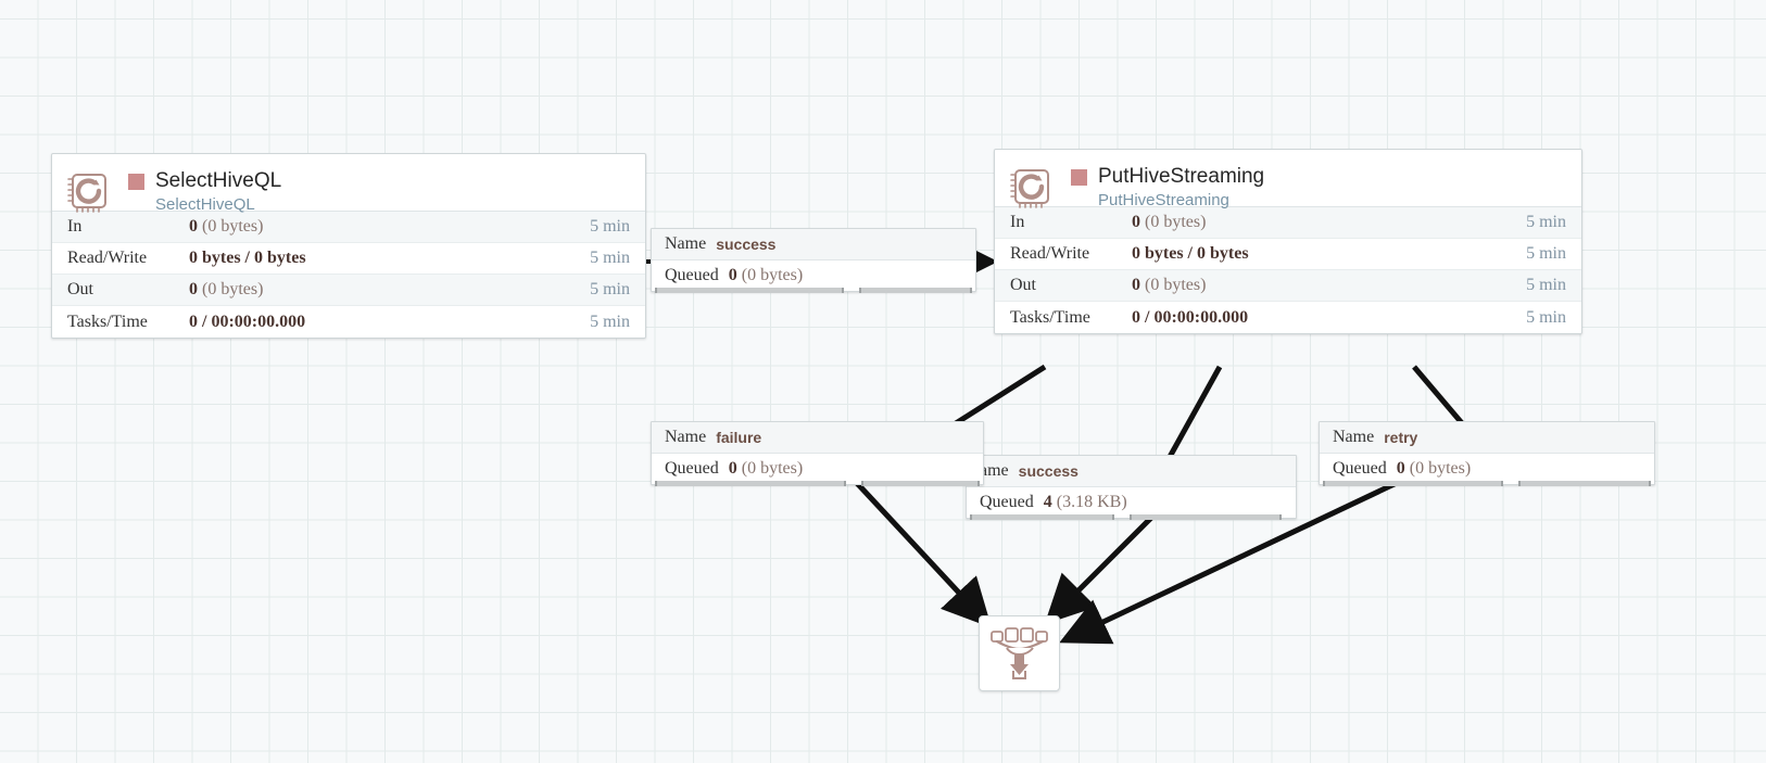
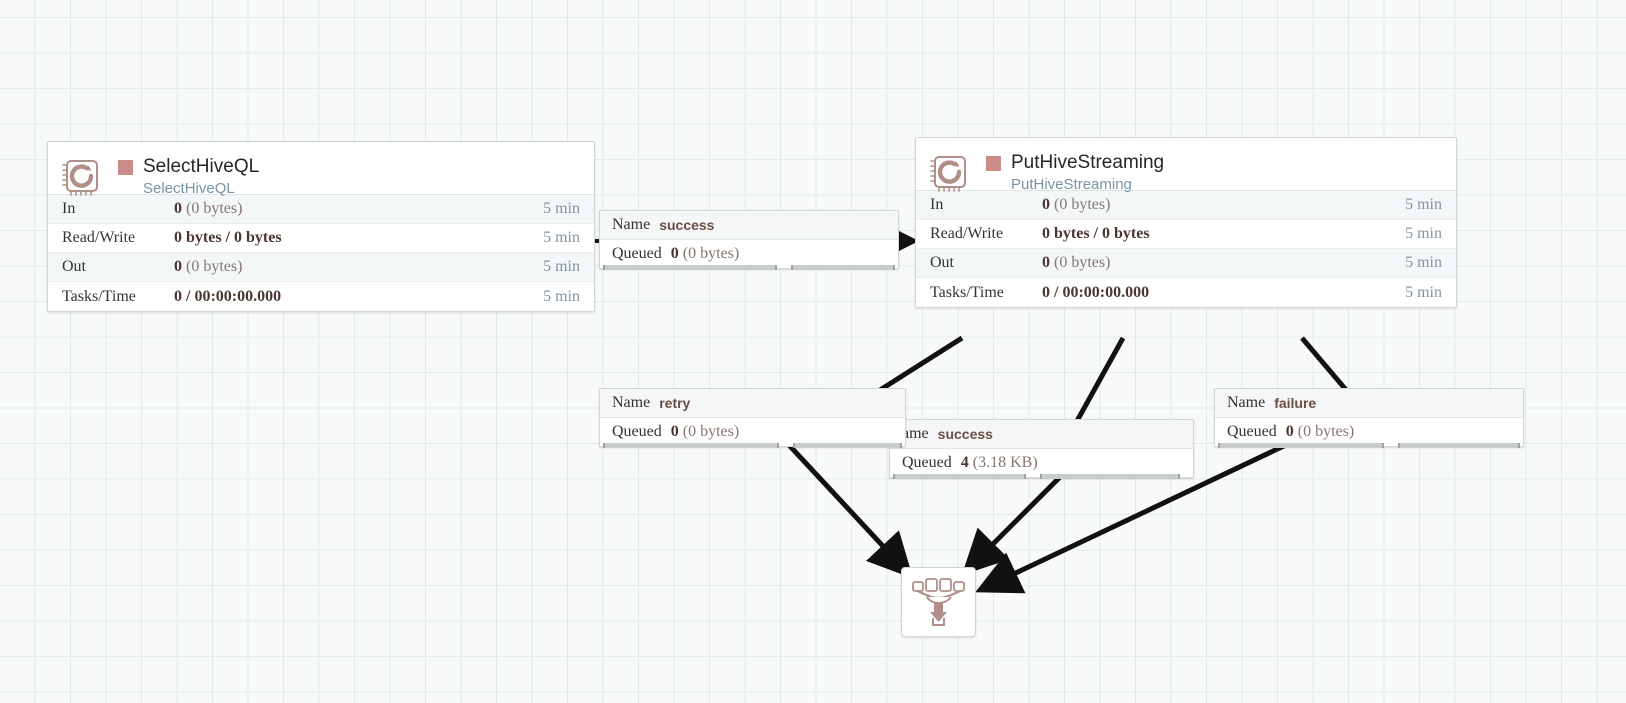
  SelectHiveQL
  SelectHiveQL
  In
  0 (0 bytes)
  5 min
  Read/Write
  0 bytes / 0 bytes
  5 min
  Out
  0 (0 bytes)
  5 min
  Tasks/Time
  0 / 00:00:00.000
  5 min
  PutHiveStreaming
  PutHiveStreaming
  In
  0 (0 bytes)
  5 min
  Read/Write
  0 bytes / 0 bytes
  5 min
  Out
  0 (0 bytes)
  5 min
  Tasks/Time
  0 / 00:00:00.000
  5 min
  Name
  success
  Queued
  0
  (0 bytes)
  Name
- failure
+ retry
  Queued
  0
  (0 bytes)
  success
  Queued
  4
  (3.18 KB)
  Name
- retry
+ failure
  Queued
  0
  (0 bytes)
